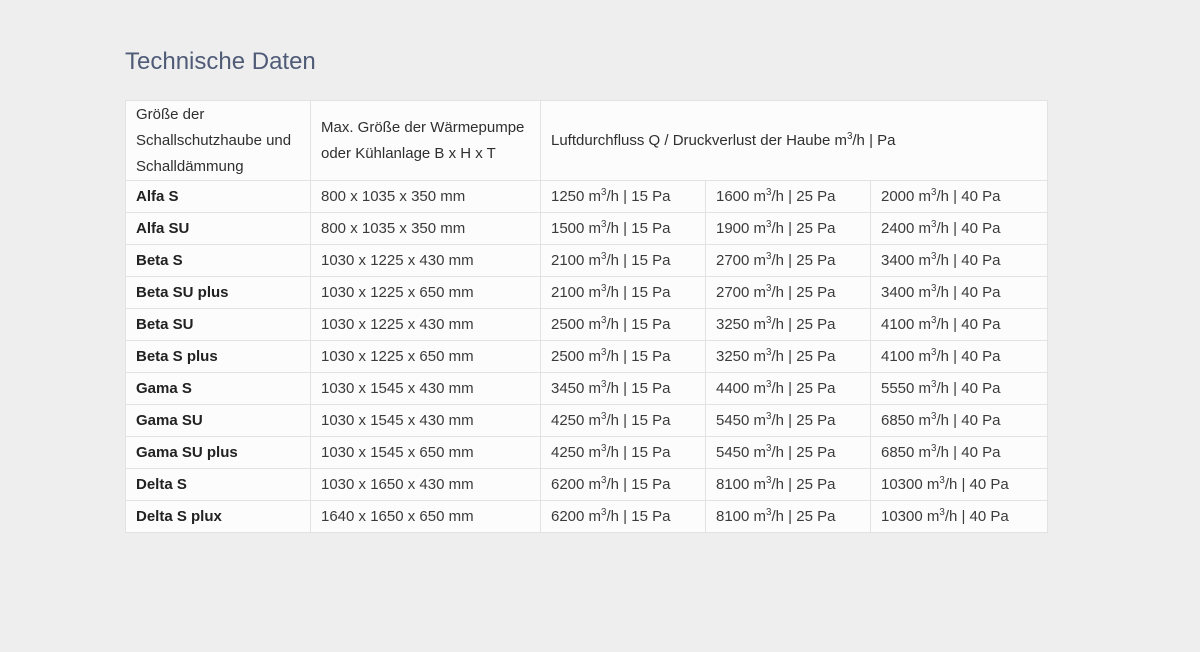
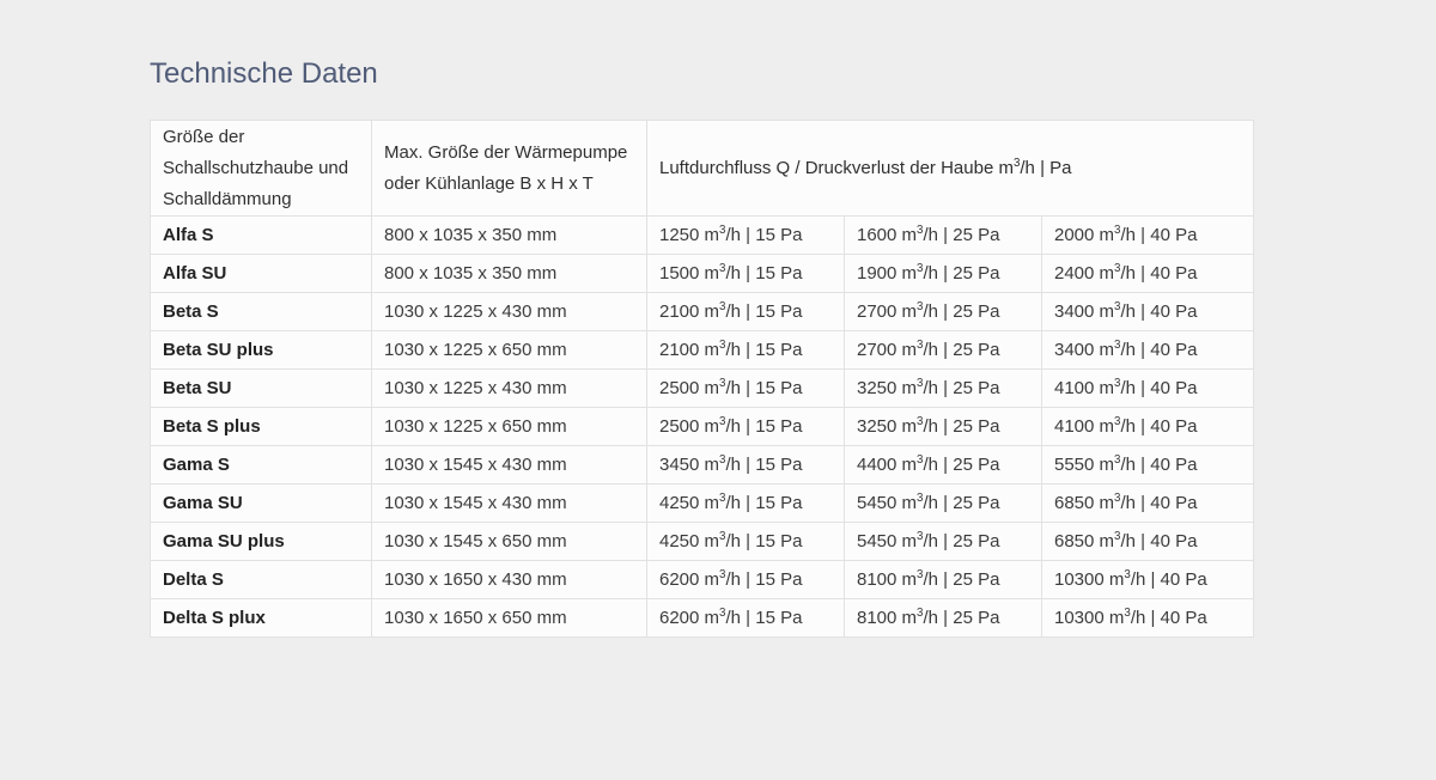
  Technische Daten
  Größe der Schallschutzhaube und Schalldämmung	Max. Größe der Wärmepumpe oder Kühlanlage B x H x T	Luftdurchfluss Q / Druckverlust der Haube m3/h | Pa
  Alfa S	800 x 1035 x 350 mm	1250 m3/h | 15 Pa	1600 m3/h | 25 Pa	2000 m3/h | 40 Pa
  Alfa SU	800 x 1035 x 350 mm	1500 m3/h | 15 Pa	1900 m3/h | 25 Pa	2400 m3/h | 40 Pa
  Beta S	1030 x 1225 x 430 mm	2100 m3/h | 15 Pa	2700 m3/h | 25 Pa	3400 m3/h | 40 Pa
  Beta SU plus	1030 x 1225 x 650 mm	2100 m3/h | 15 Pa	2700 m3/h | 25 Pa	3400 m3/h | 40 Pa
  Beta SU	1030 x 1225 x 430 mm	2500 m3/h | 15 Pa	3250 m3/h | 25 Pa	4100 m3/h | 40 Pa
  Beta S plus	1030 x 1225 x 650 mm	2500 m3/h | 15 Pa	3250 m3/h | 25 Pa	4100 m3/h | 40 Pa
  Gama S	1030 x 1545 x 430 mm	3450 m3/h | 15 Pa	4400 m3/h | 25 Pa	5550 m3/h | 40 Pa
  Gama SU	1030 x 1545 x 430 mm	4250 m3/h | 15 Pa	5450 m3/h | 25 Pa	6850 m3/h | 40 Pa
  Gama SU plus	1030 x 1545 x 650 mm	4250 m3/h | 15 Pa	5450 m3/h | 25 Pa	6850 m3/h | 40 Pa
  Delta S	1030 x 1650 x 430 mm	6200 m3/h | 15 Pa	8100 m3/h | 25 Pa	10300 m3/h | 40 Pa
- Delta S plux	1640 x 1650 x 650 mm	6200 m3/h | 15 Pa	8100 m3/h | 25 Pa	10300 m3/h | 40 Pa
+ Delta S plux	1030 x 1650 x 650 mm	6200 m3/h | 15 Pa	8100 m3/h | 25 Pa	10300 m3/h | 40 Pa
